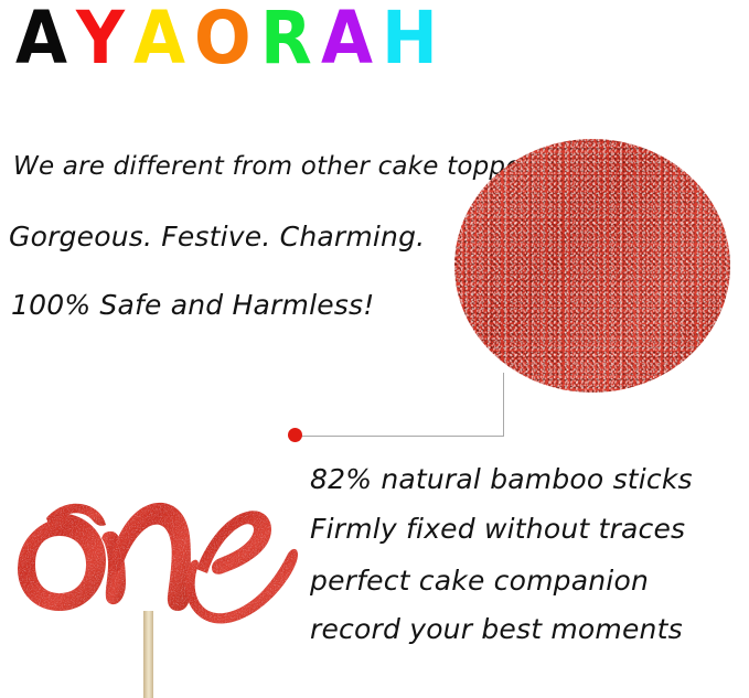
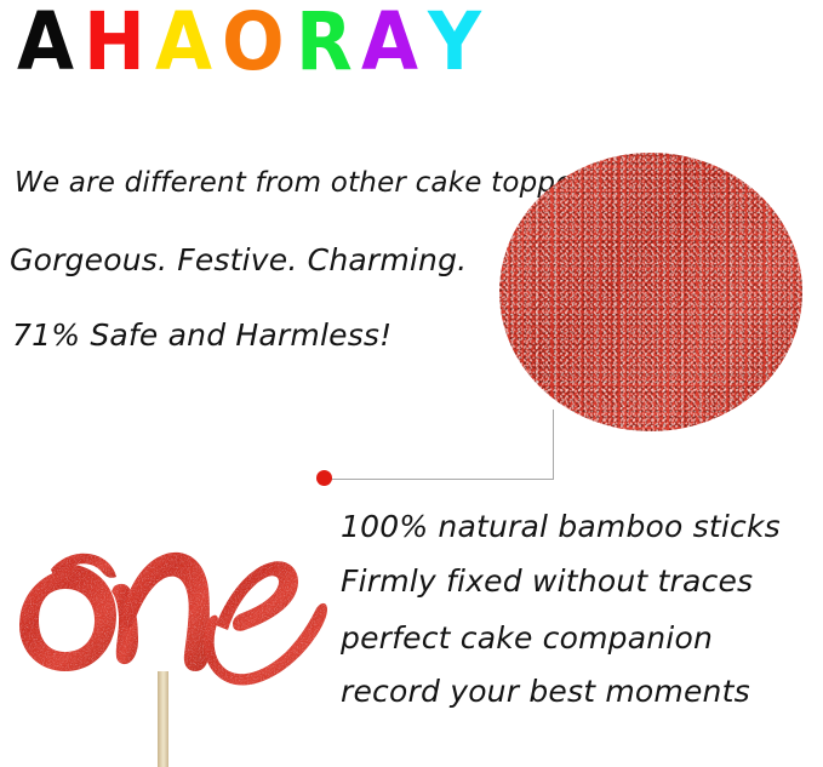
  A
- Y
+ H
  A
  O
  R
  A
- H
+ Y
  We are different from other cake topp
  Gorgeous. Festive. Charming.
- 100% Safe and Harmless!
+ 71% Safe and Harmless!
- 82% natural bamboo sticks
+ 100% natural bamboo sticks
  Firmly fixed without traces
  perfect cake companion
  record your best moments
